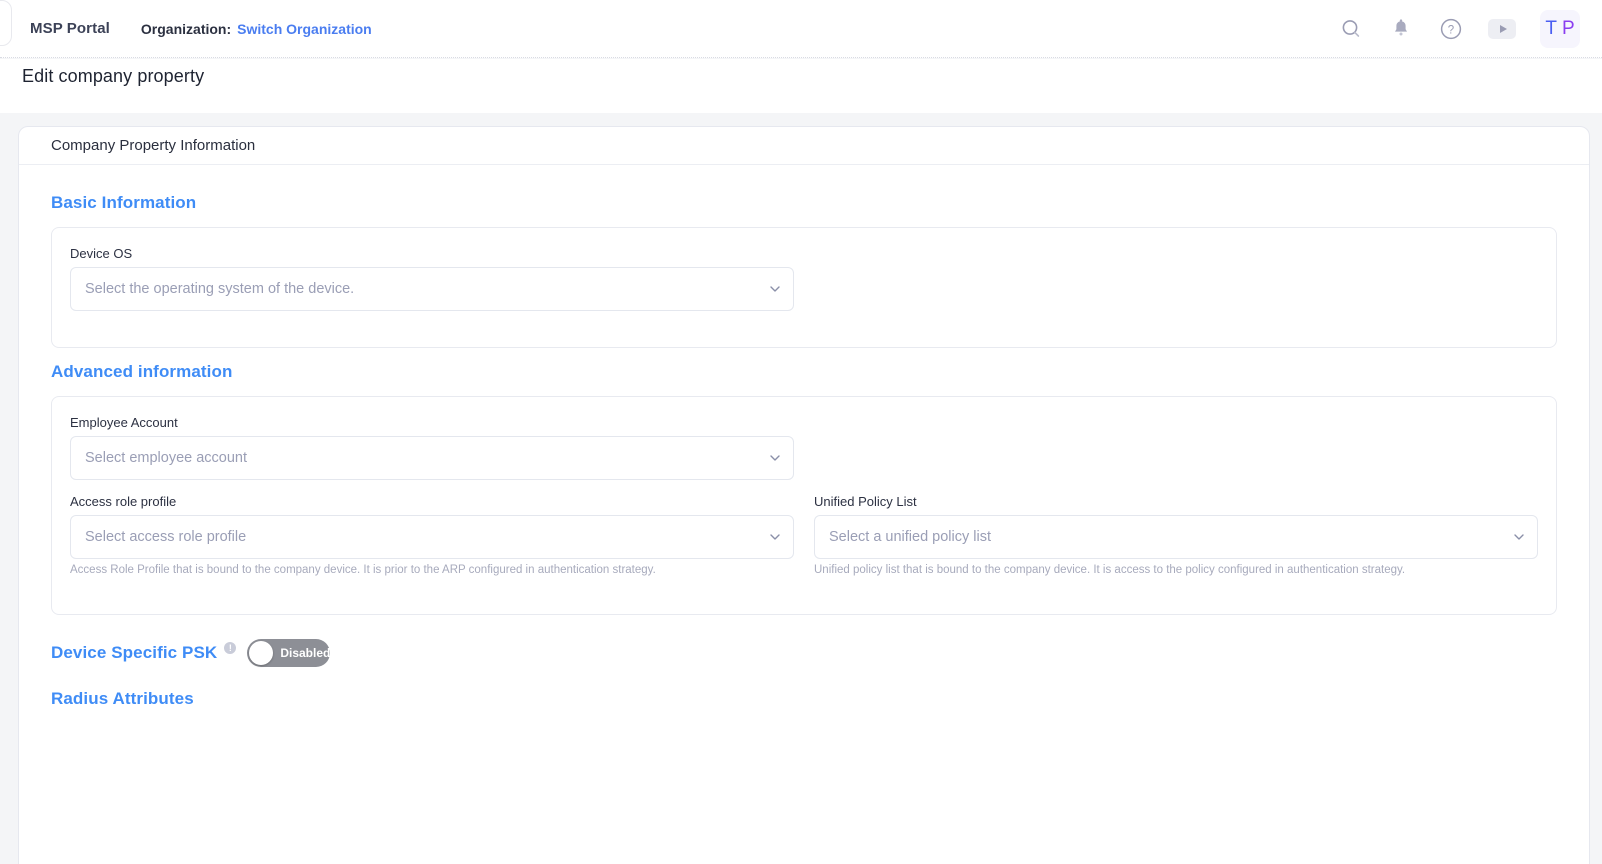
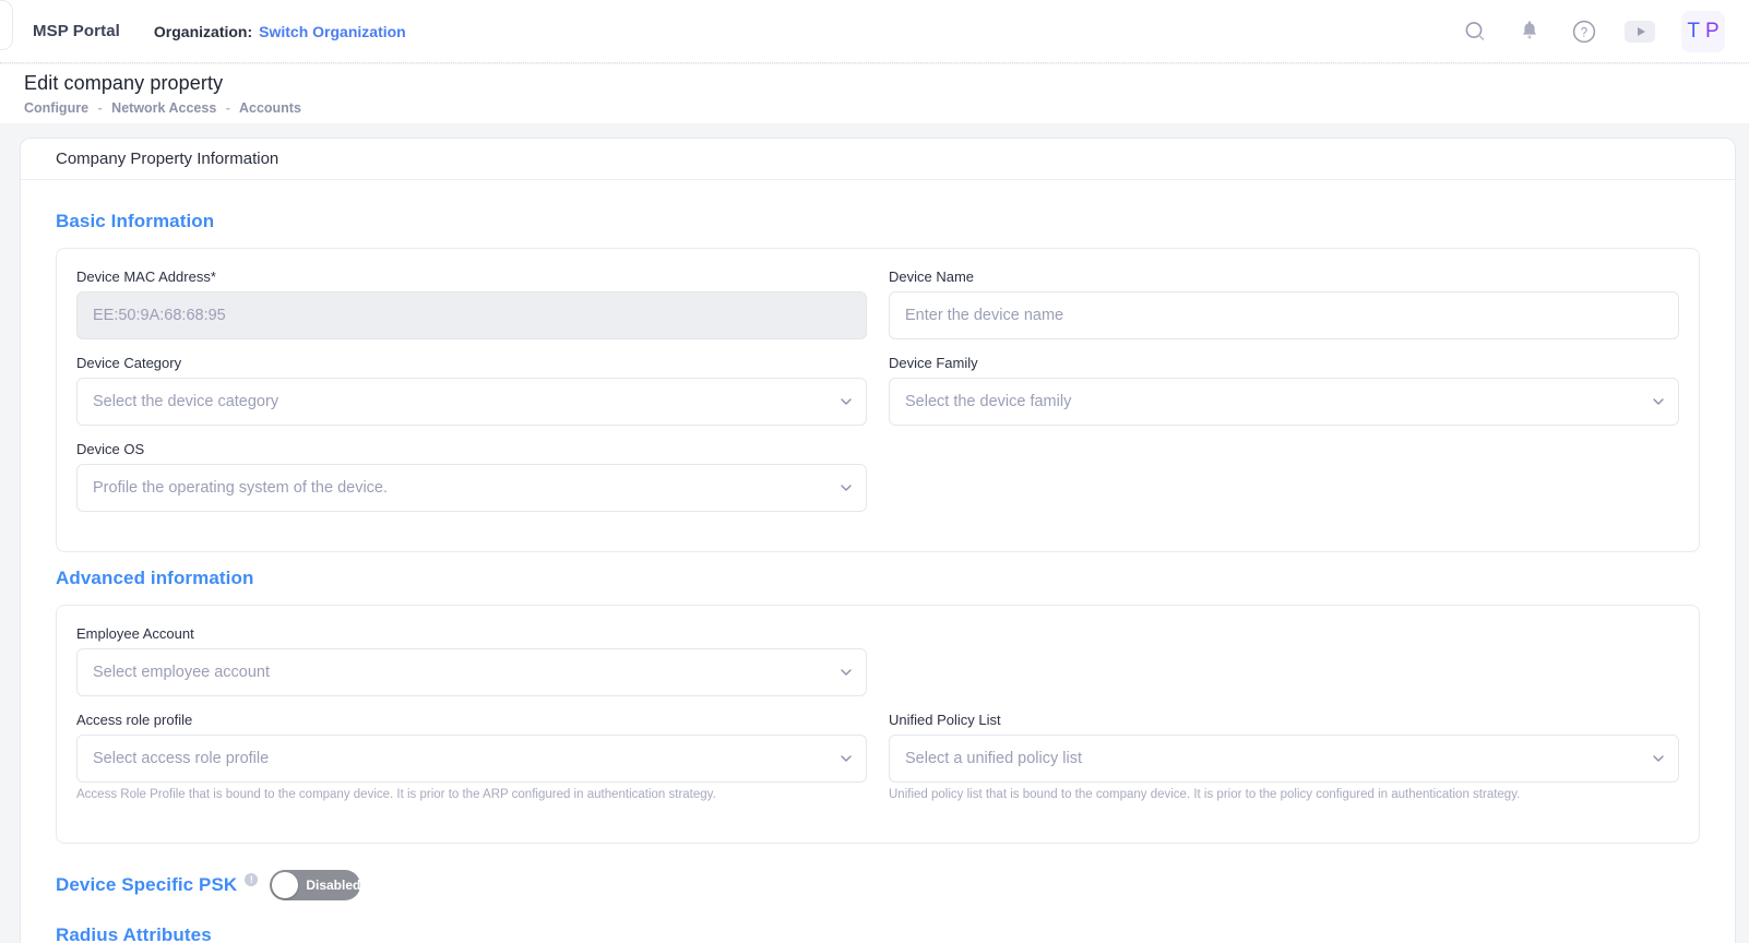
  MSP Portal
  Organization:
  Switch Organization
  ?
  T
  P
  Edit company property
+ Configure - Network Access - Accounts
  Company Property Information
  Basic Information
+ Device MAC Address*
+ EE:50:9A:68:68:95
+ Device Name
+ Enter the device name
+ Device Category
+ Select the device category
+ Device Family
+ Select the device family
  Device OS
- Select the operating system of the device.
+ Profile the operating system of the device.
  Advanced information
  Employee Account
  Select employee account
  Access role profile
  Select access role profile
  Access Role Profile that is bound to the company device. It is prior to the ARP configured in authentication strategy.
  Unified Policy List
  Select a unified policy list
- Unified policy list that is bound to the company device. It is access to the policy configured in authentication strategy.
+ Unified policy list that is bound to the company device. It is prior to the policy configured in authentication strategy.
  Device Specific PSK
  !
  Disabled
  Radius Attributes
